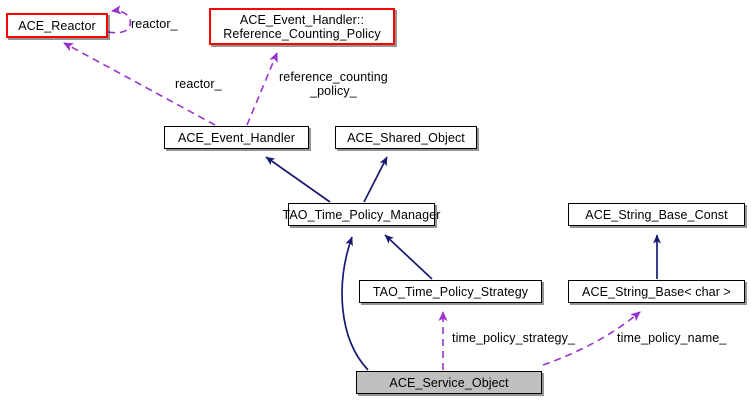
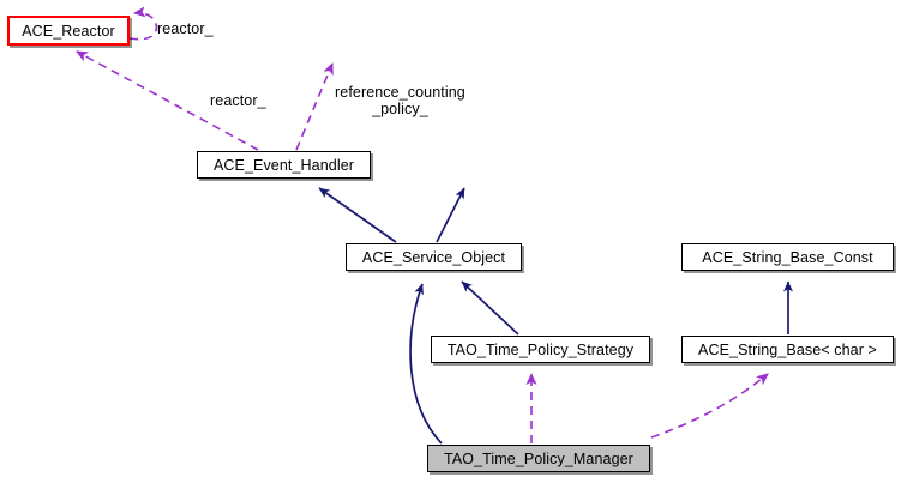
  ACE_Reactor
- ACE_Event_Handler::
- Reference_Counting_Policy
  ACE_Event_Handler
- ACE_Shared_Object
- TAO_Time_Policy_Manager
+ ACE_Service_Object
  ACE_String_Base_Const
  TAO_Time_Policy_Strategy
  ACE_String_Base< char >
- ACE_Service_Object
+ TAO_Time_Policy_Manager
  reactor_
  reactor_
  reference_counting
  _policy_
- time_policy_strategy_
- time_policy_name_
